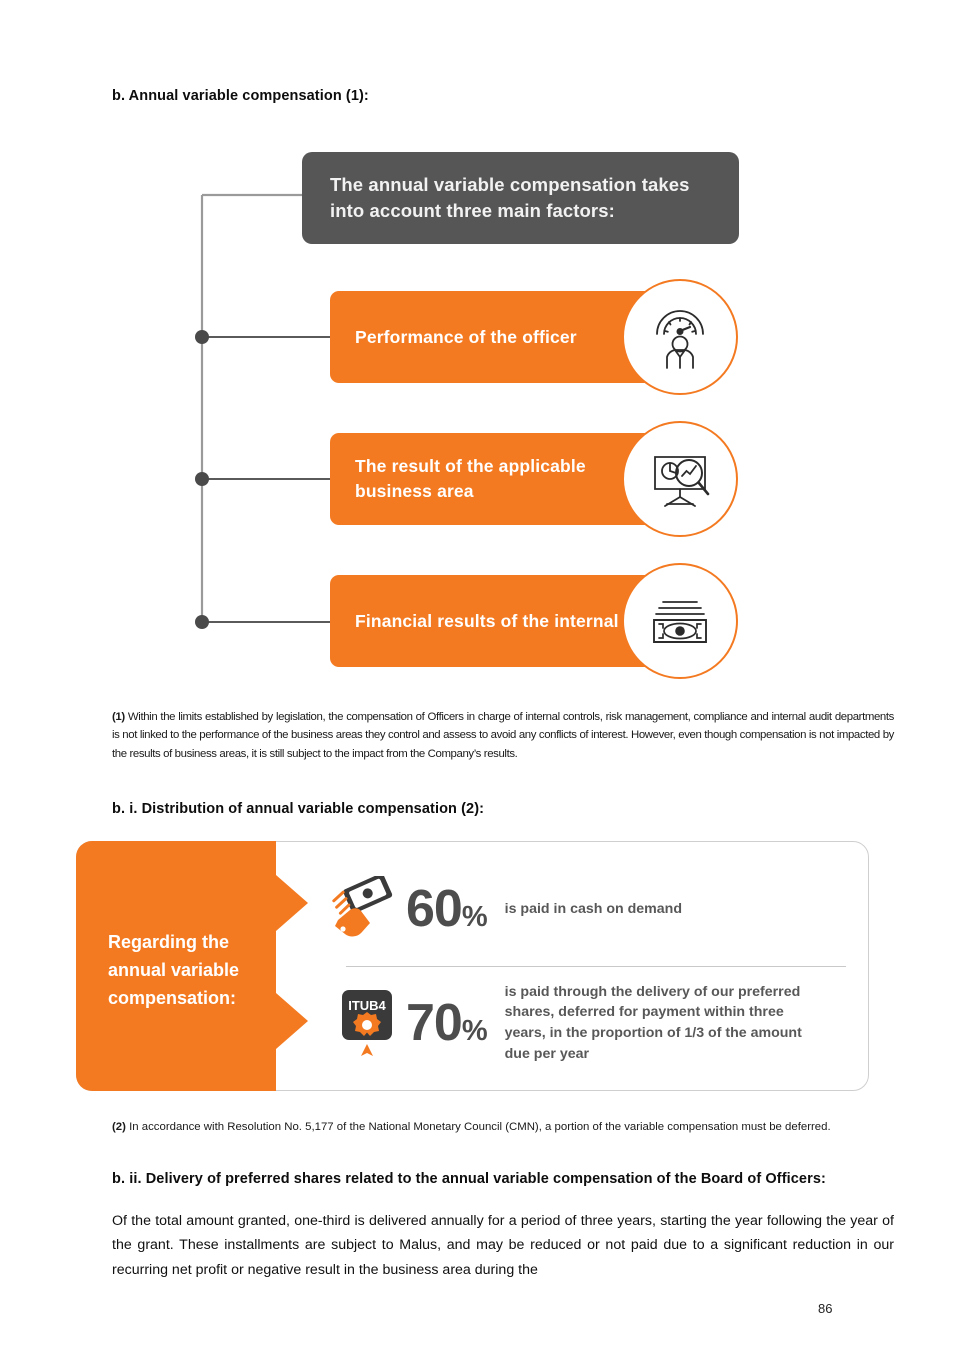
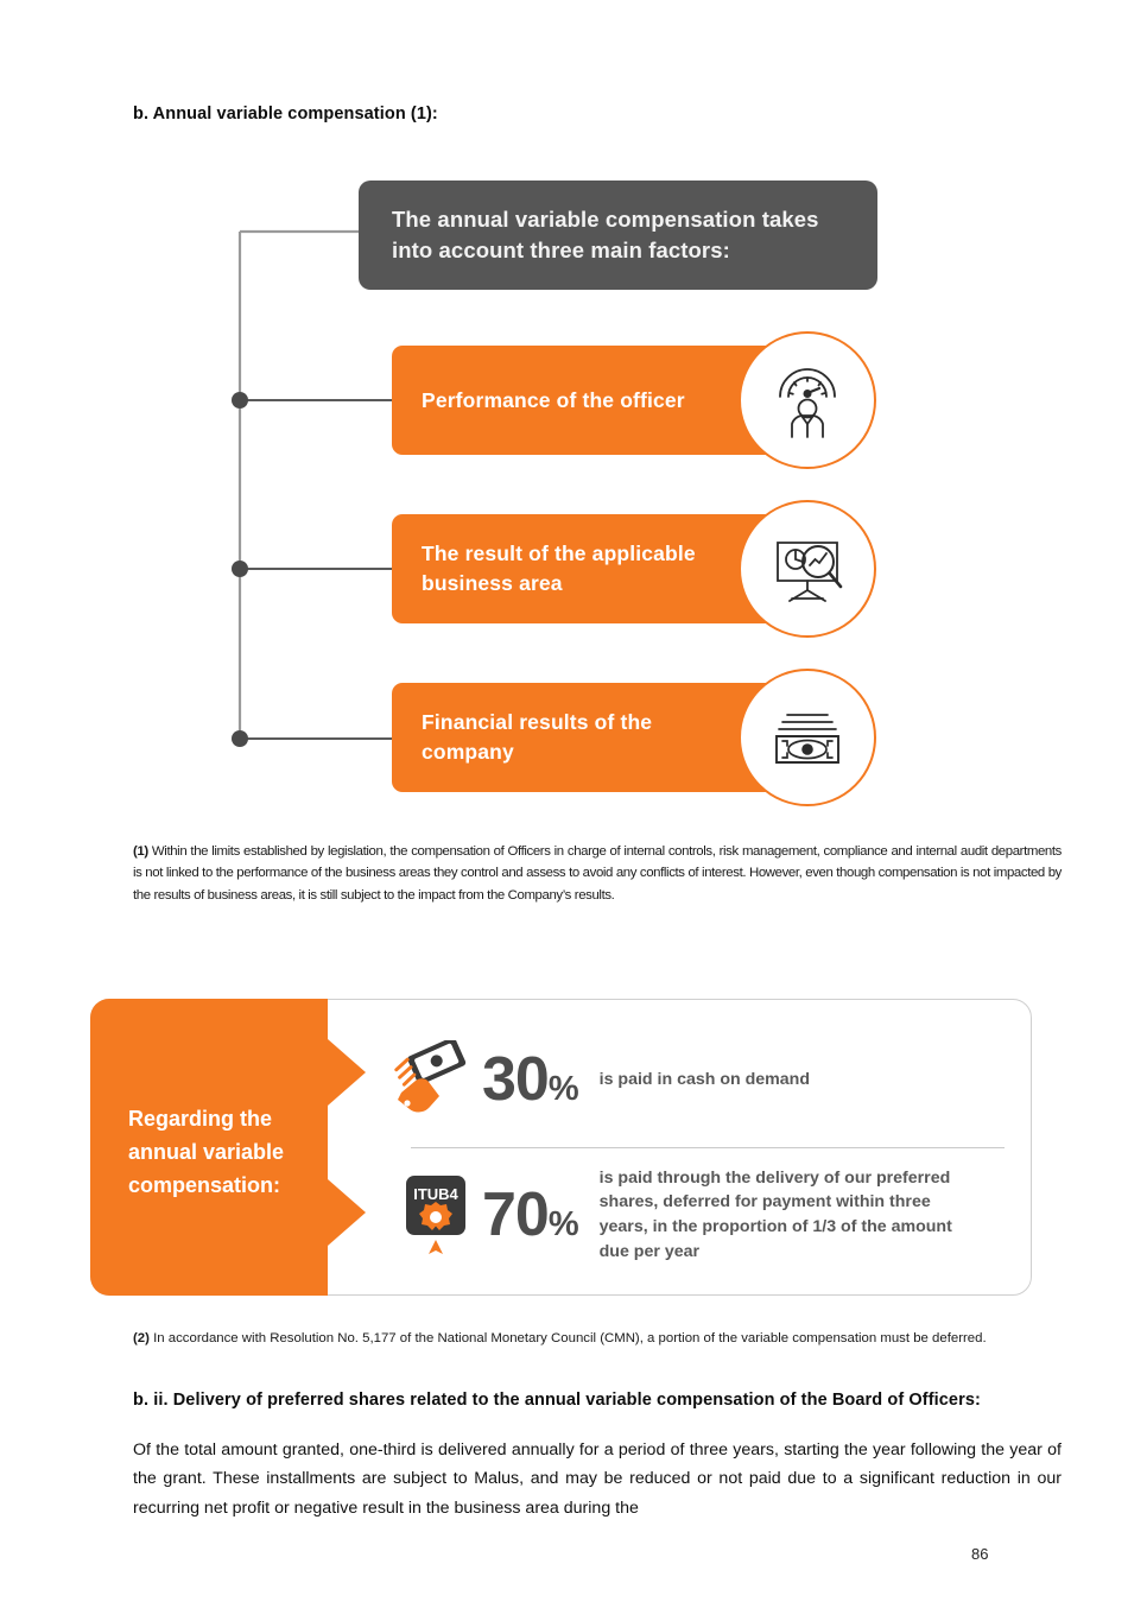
  b. Annual variable compensation (1):
  The annual variable compensation takes into account three main factors:
  Performance of the officer
  The result of the applicable business area
- Financial results of the internal
+ Financial results of the company
  (1) Within the limits established by legislation, the compensation of Officers in charge of internal controls, risk management, compliance and internal audit departments is not linked to the performance of the business areas they control and assess to avoid any conflicts of interest. However, even though compensation is not impacted by the results of business areas, it is still subject to the impact from the Company’s results.
- b. i. Distribution of annual variable compensation (2):
  Regarding the annual variable compensation:
- 60%
+ 30%
  is paid in cash on demand
  ITUB4
  70%
  is paid through the delivery of our preferred shares, deferred for payment within three years, in the proportion of 1/3 of the amount due per year
  (2) In accordance with Resolution No. 5,177 of the National Monetary Council (CMN), a portion of the variable compensation must be deferred.
  b. ii. Delivery of preferred shares related to the annual variable compensation of the Board of Officers:
  Of the total amount granted, one-third is delivered annually for a period of three years, starting the year following the year of the grant. These installments are subject to Malus, and may be reduced or not paid due to a significant reduction in our recurring net profit or negative result in the business area during the
  86
